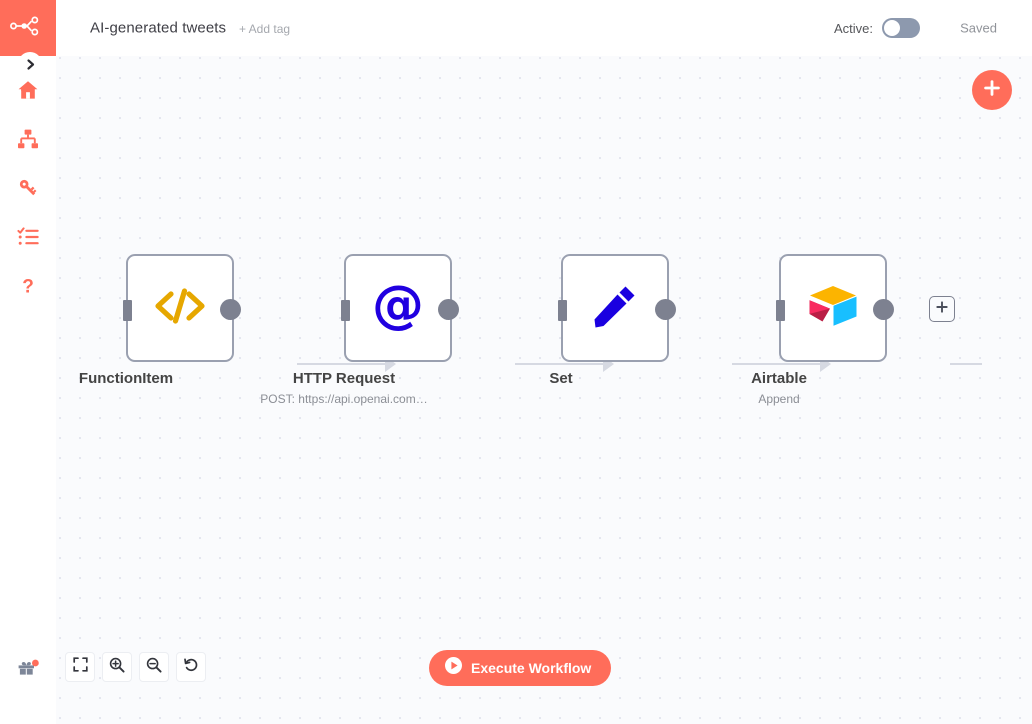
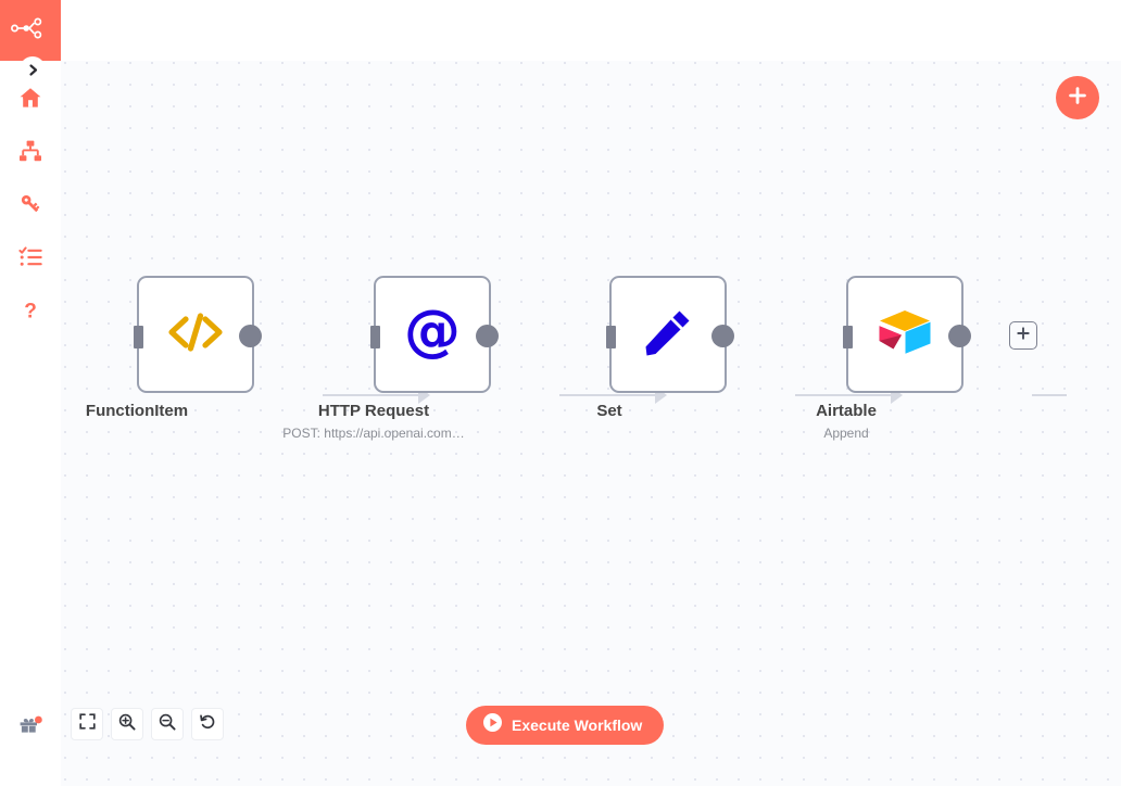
  ?
- AI-generated tweets
- + Add tag
- Active:
- Saved
  FunctionItem
  @
  HTTP Request
  POST: https://api.openai.com…
  Set
  Airtable
  Append
  Execute Workflow
